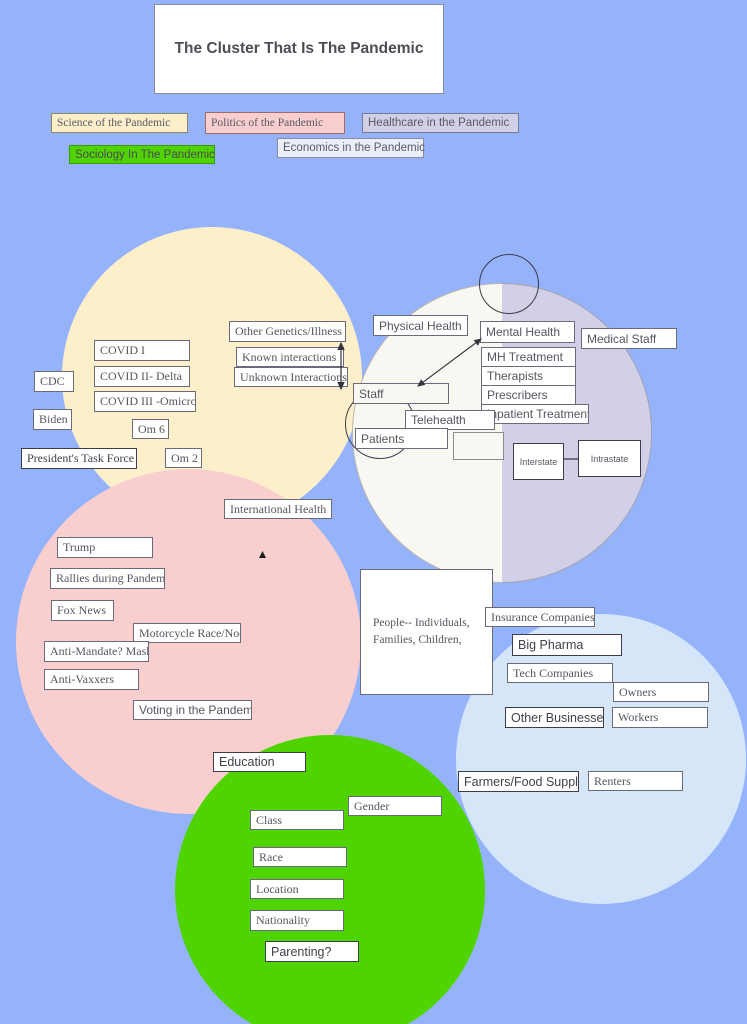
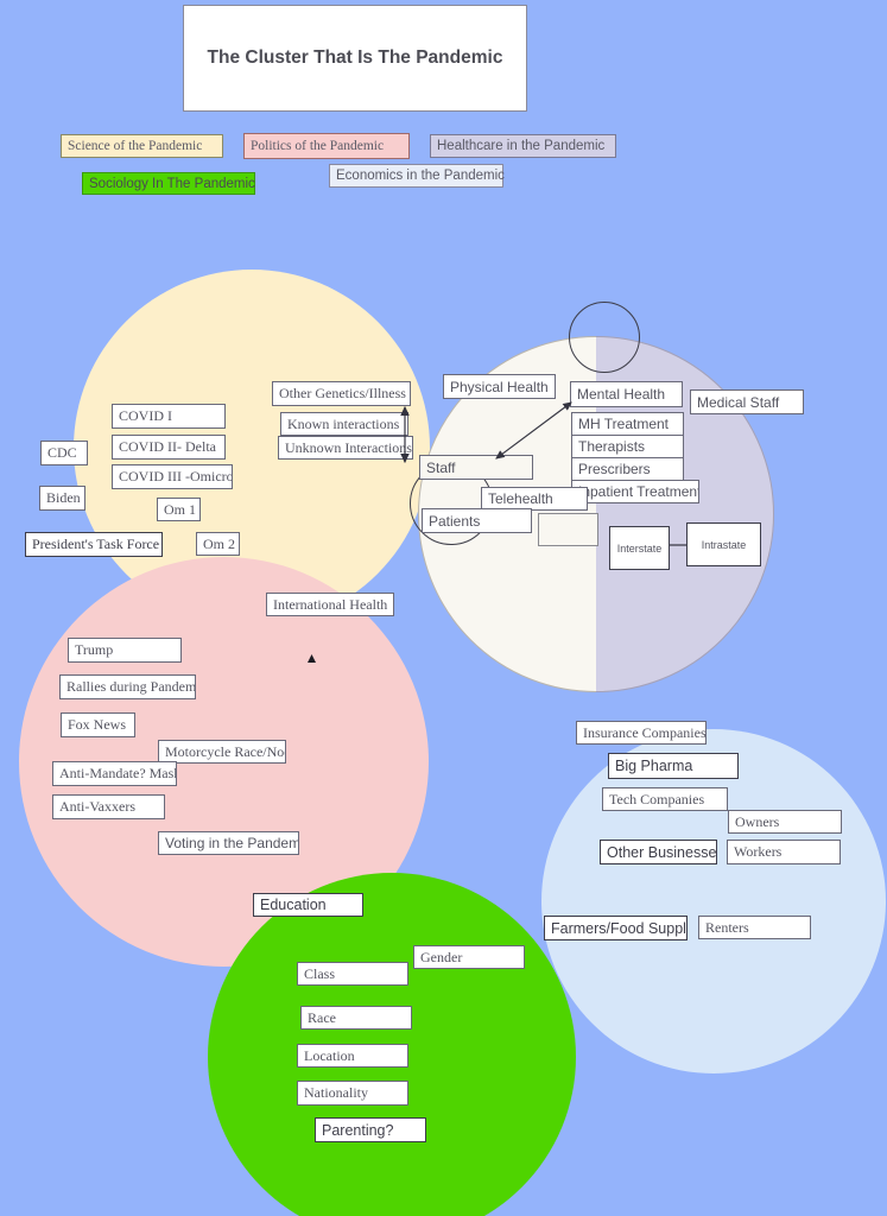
  The Cluster That Is The Pandemic
  Science of the Pandemic
  Politics of the Pandemic
  Healthcare in the Pandemic
  Sociology In The Pandemic
  Economics in the Pandemic
  COVID I
  COVID II- Delta
  COVID III -Omicro
- Om 6
+ Om 1
  Om 2
  CDC
  Biden
  President's Task Force
  Other Genetics/Illness
  Known interactions
  Unknown Interactions
  Physical Health
  Mental Health
  Medical Staff
  MH Treatment
  Therapists
  Prescribers
  patient Treatmen
  Staff
  Telehealth
  Patients
  Interstate
  Intrastate
  International Health
  Trump
  Rallies during Pandem
  Fox News
  Motorcycle Race/No
  Anti-Mandate? Mas
  Anti-Vaxxers
  Voting in the Pandem
- People-- Individuals, Families, Children,
  Insurance Companies
  Big Pharma
  Tech Companies
  Owners
  Workers
  Other Businesse
  Farmers/Food Suppl
  Renters
  Education
  Gender
  Class
  Race
  Location
  Nationality
  Parenting?
